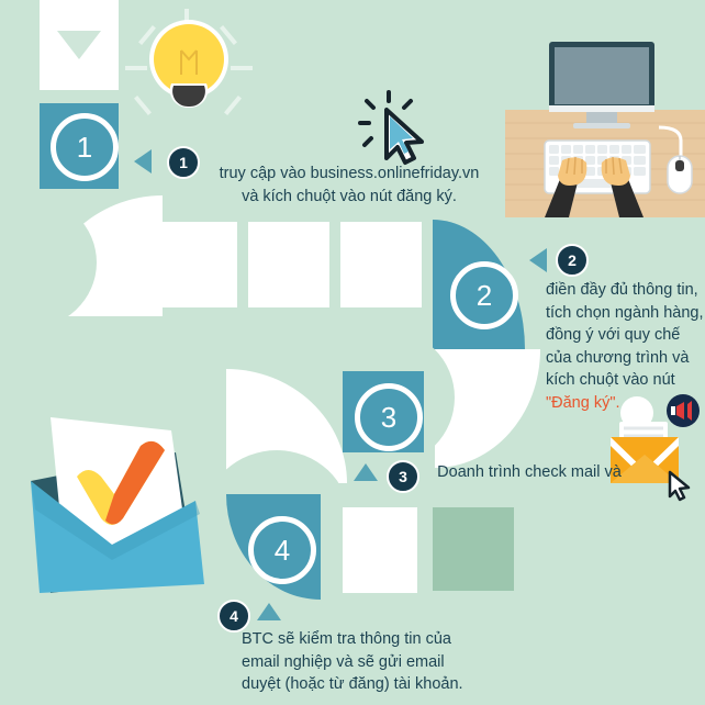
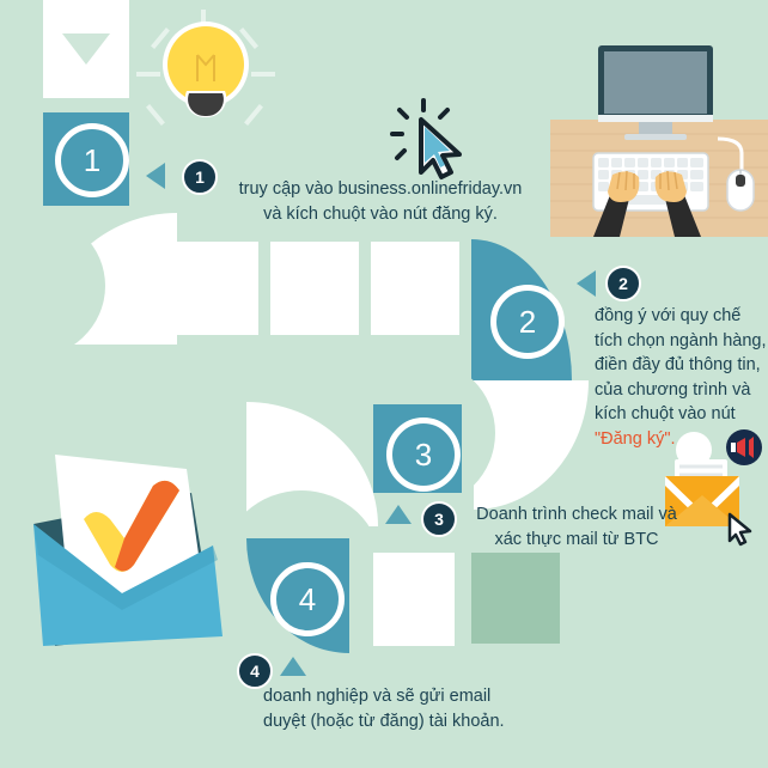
  1
  2
  3
  4
  1
  truy cập vào business.onlinefriday.vn
  và kích chuột vào nút đăng ký.
  2
- điền đầy đủ thông tin,
+ đồng ý với quy chế
  tích chọn ngành hàng,
- đồng ý với quy chế
+ điền đầy đủ thông tin,
  của chương trình và
  kích chuột vào nút
  "Đăng ký".
  3
  Doanh trình check mail và
+ xác thực mail từ BTC
  4
- BTC sẽ kiểm tra thông tin của
- email nghiệp và sẽ gửi email
+ doanh nghiệp và sẽ gửi email
  duyệt (hoặc từ đăng) tài khoản.
